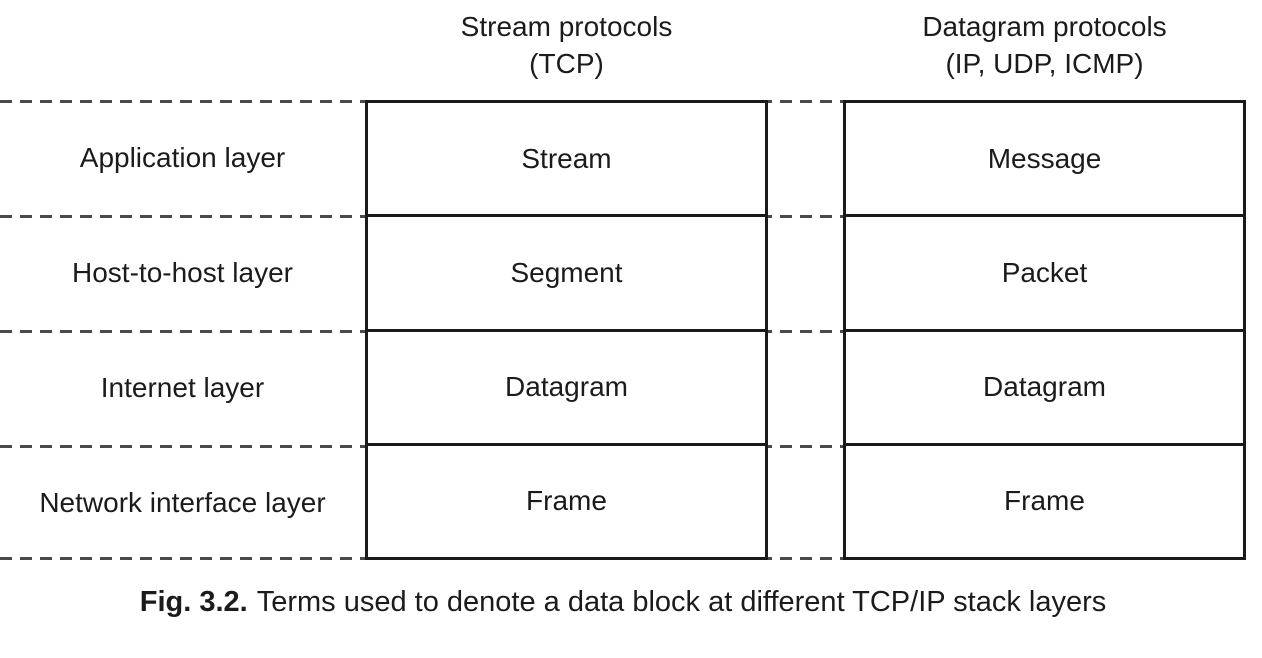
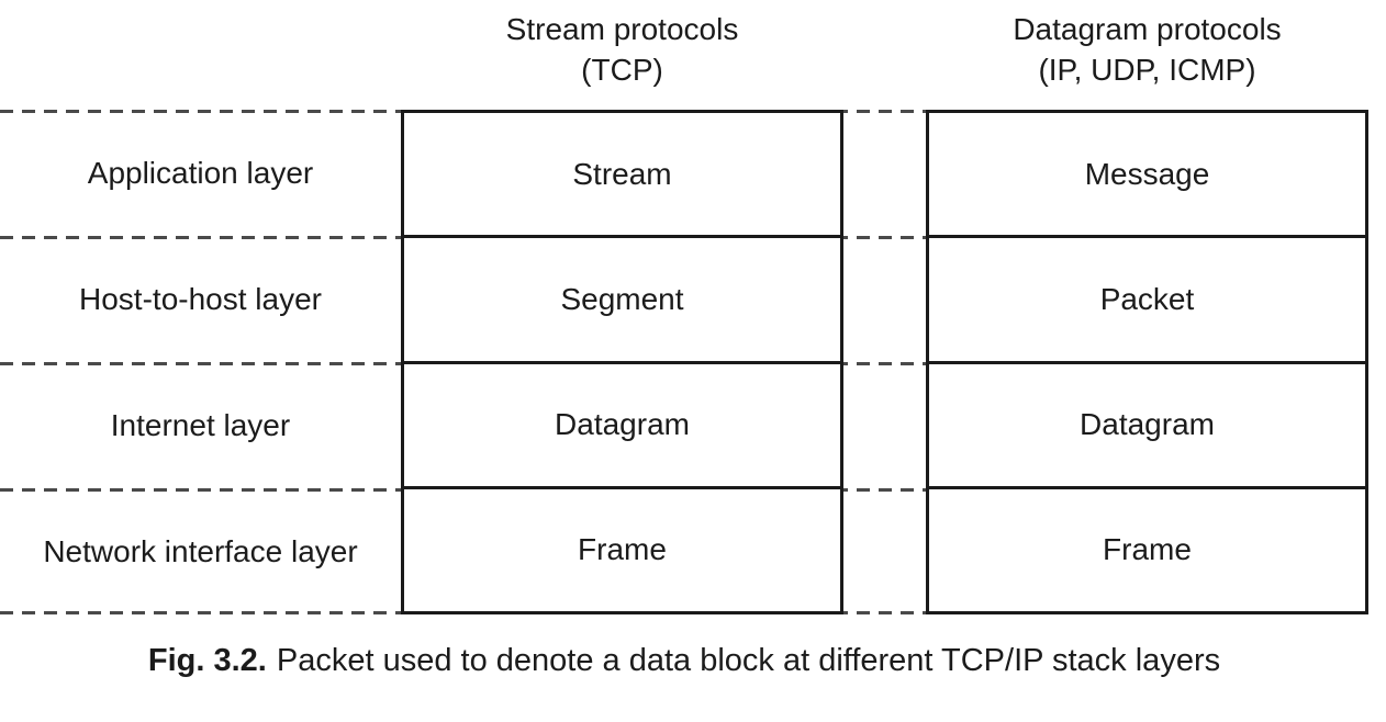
  Stream protocols
  (TCP)
  Datagram protocols
  (IP, UDP, ICMP)
  Application layer
  Host-to-host layer
  Internet layer
  Network interface layer
  Stream
  Segment
  Datagram
  Frame
  Message
  Packet
  Datagram
  Frame
- Fig. 3.2. Terms used to denote a data block at different TCP/IP stack layers
+ Fig. 3.2. Packet used to denote a data block at different TCP/IP stack layers
